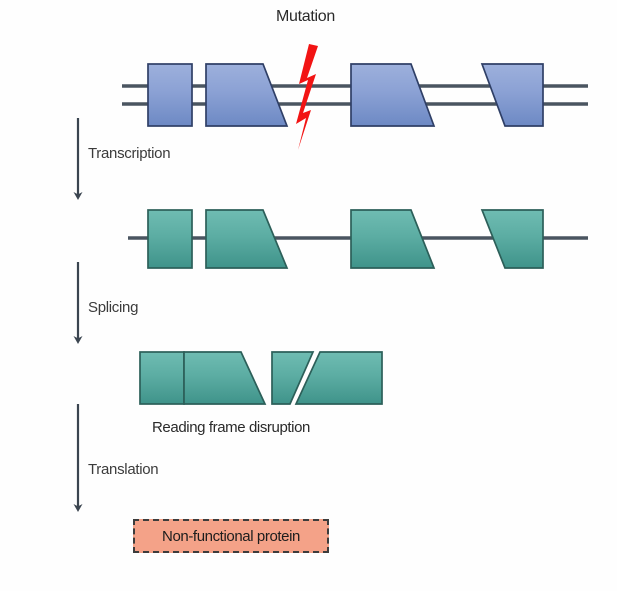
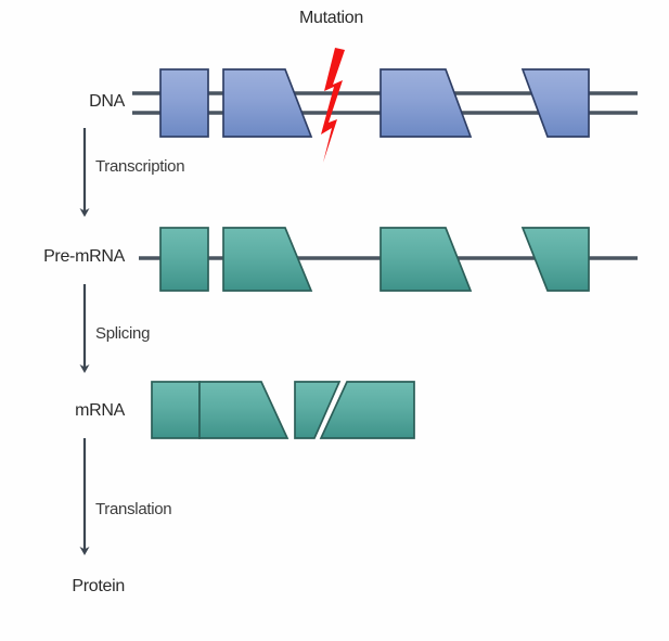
+ DNA
+ Pre-mRNA
+ mRNA
+ Protein
  Transcription
  Splicing
  Translation
  Mutation
- Reading frame disruption
- Non-functional protein
